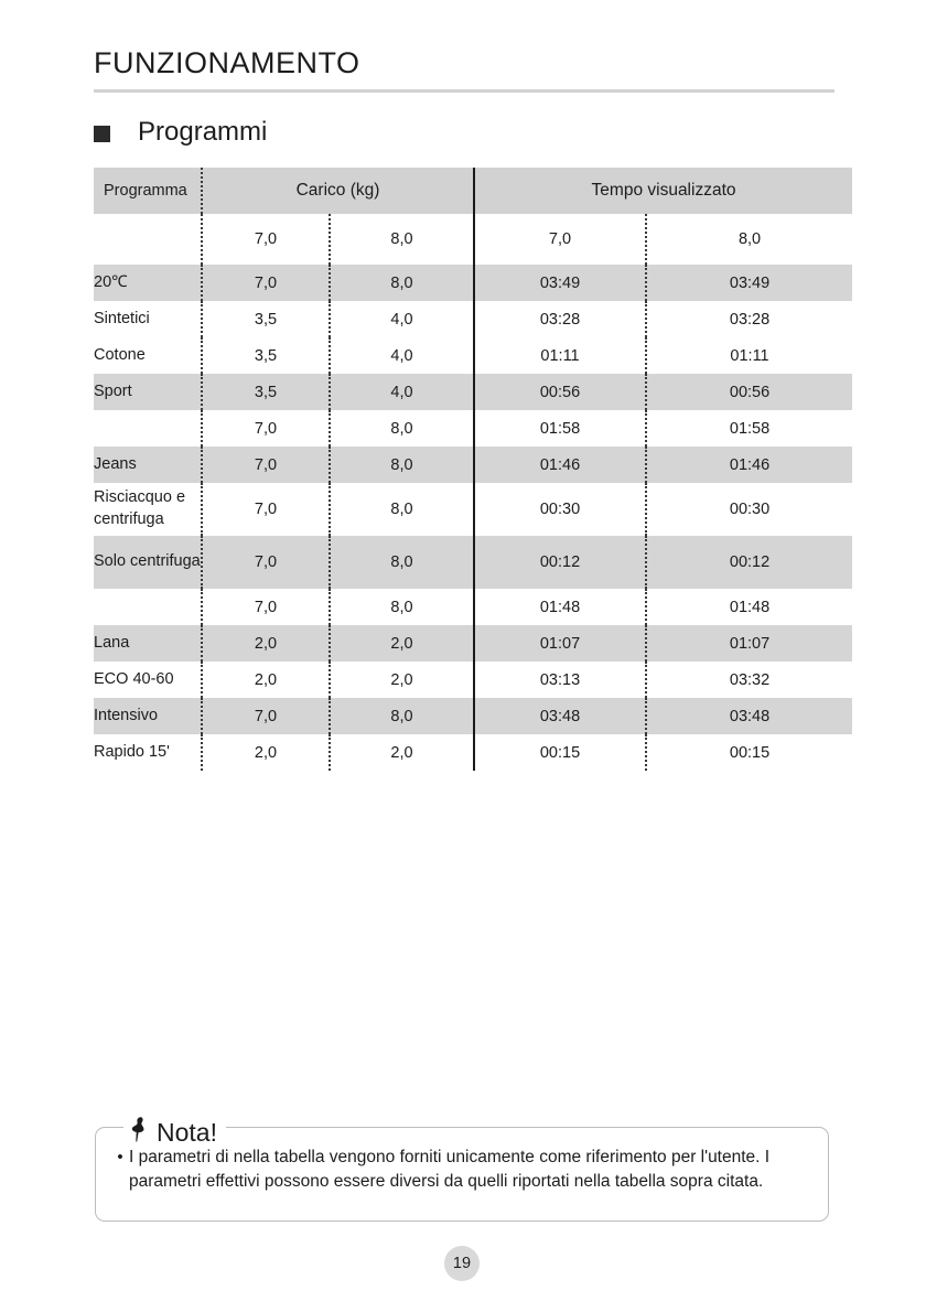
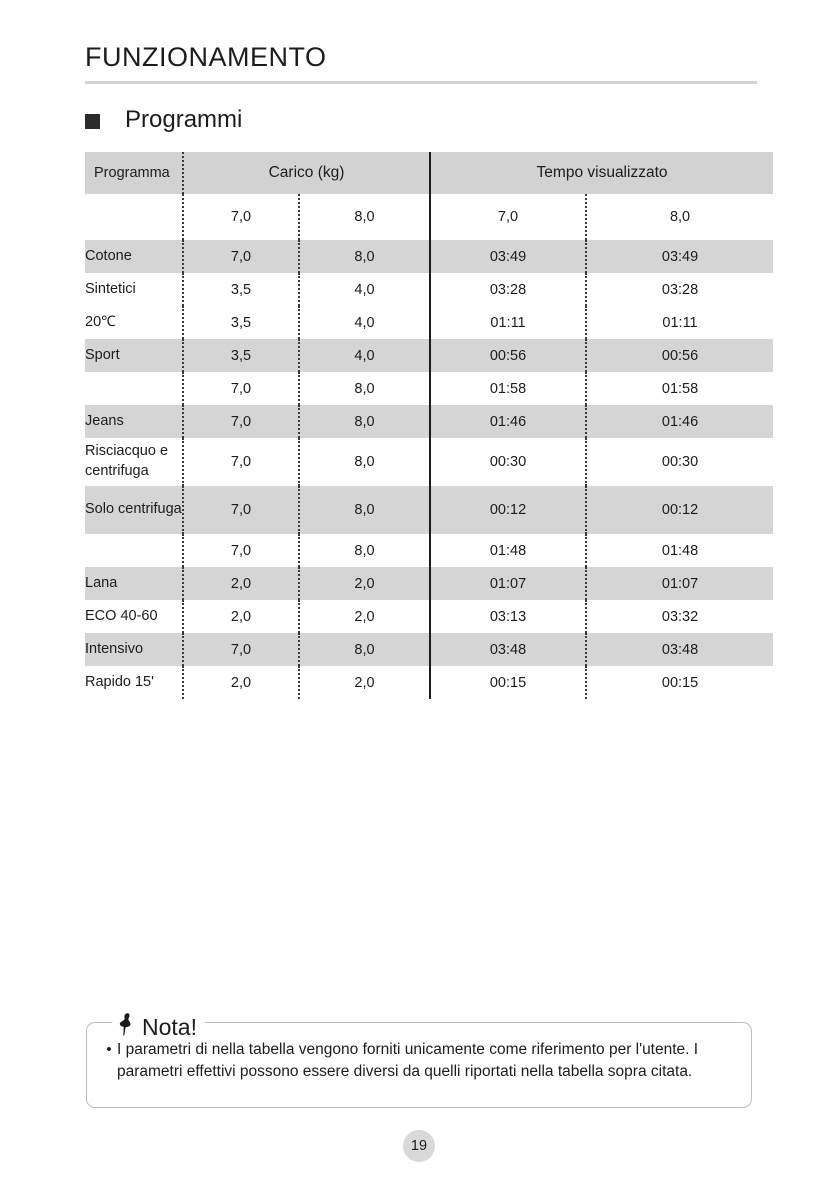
  FUNZIONAMENTO
  Programmi
  Programma	Carico (kg)	Tempo visualizzato
  	7,0	8,0	7,0	8,0
- 20℃	7,0	8,0	03:49	03:49
+ Cotone	7,0	8,0	03:49	03:49
  Sintetici	3,5	4,0	03:28	03:28
- Cotone	3,5	4,0	01:11	01:11
+ 20℃	3,5	4,0	01:11	01:11
  Sport	3,5	4,0	00:56	00:56
  	7,0	8,0	01:58	01:58
  Jeans	7,0	8,0	01:46	01:46
  Risciacquo e centrifuga	7,0	8,0	00:30	00:30
  Solo centrifuga	7,0	8,0	00:12	00:12
  	7,0	8,0	01:48	01:48
  Lana	2,0	2,0	01:07	01:07
  ECO 40-60	2,0	2,0	03:13	03:32
  Intensivo	7,0	8,0	03:48	03:48
  Rapido 15'	2,0	2,0	00:15	00:15
  Nota!
  •
  I parametri di nella tabella vengono forniti unicamente come riferimento per l'utente. I parametri effettivi possono essere diversi da quelli riportati nella tabella sopra citata.
  19
